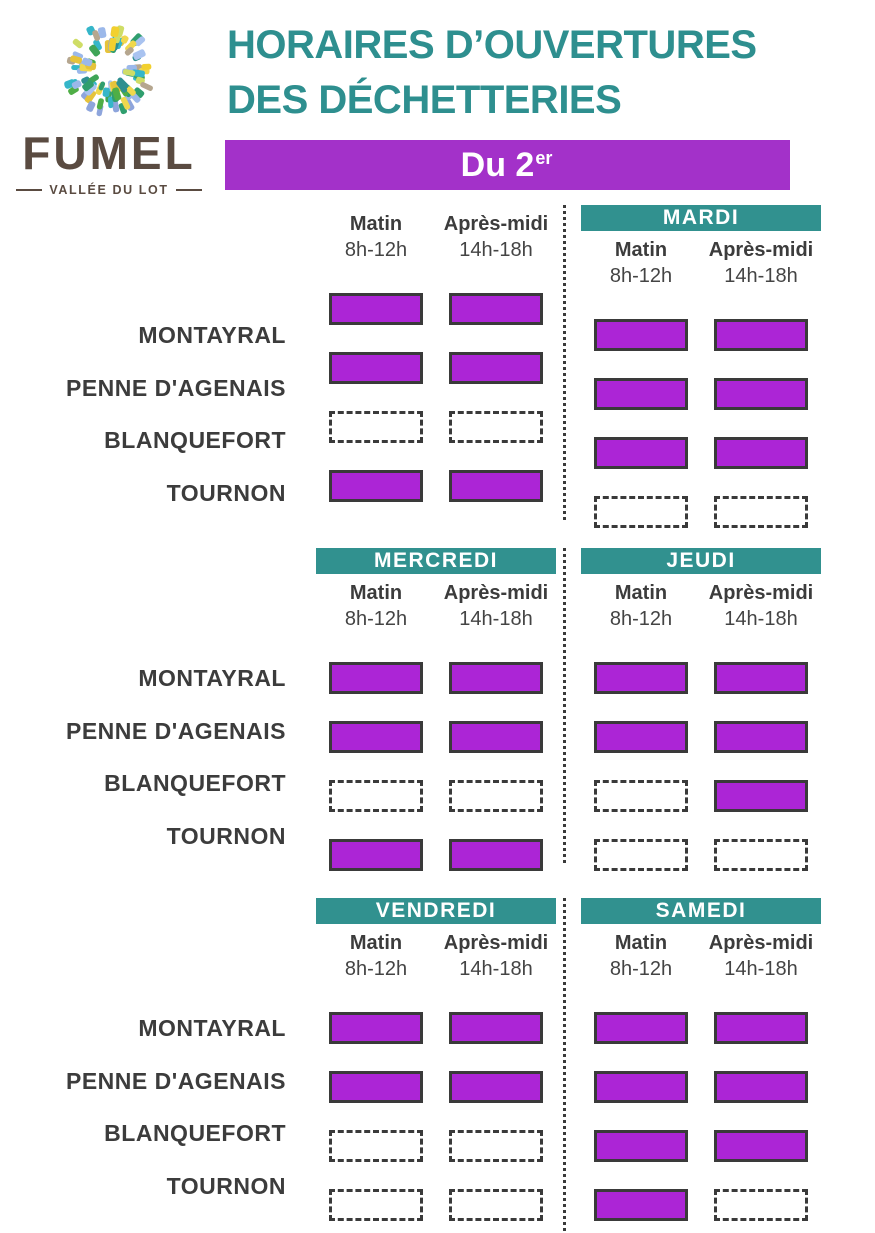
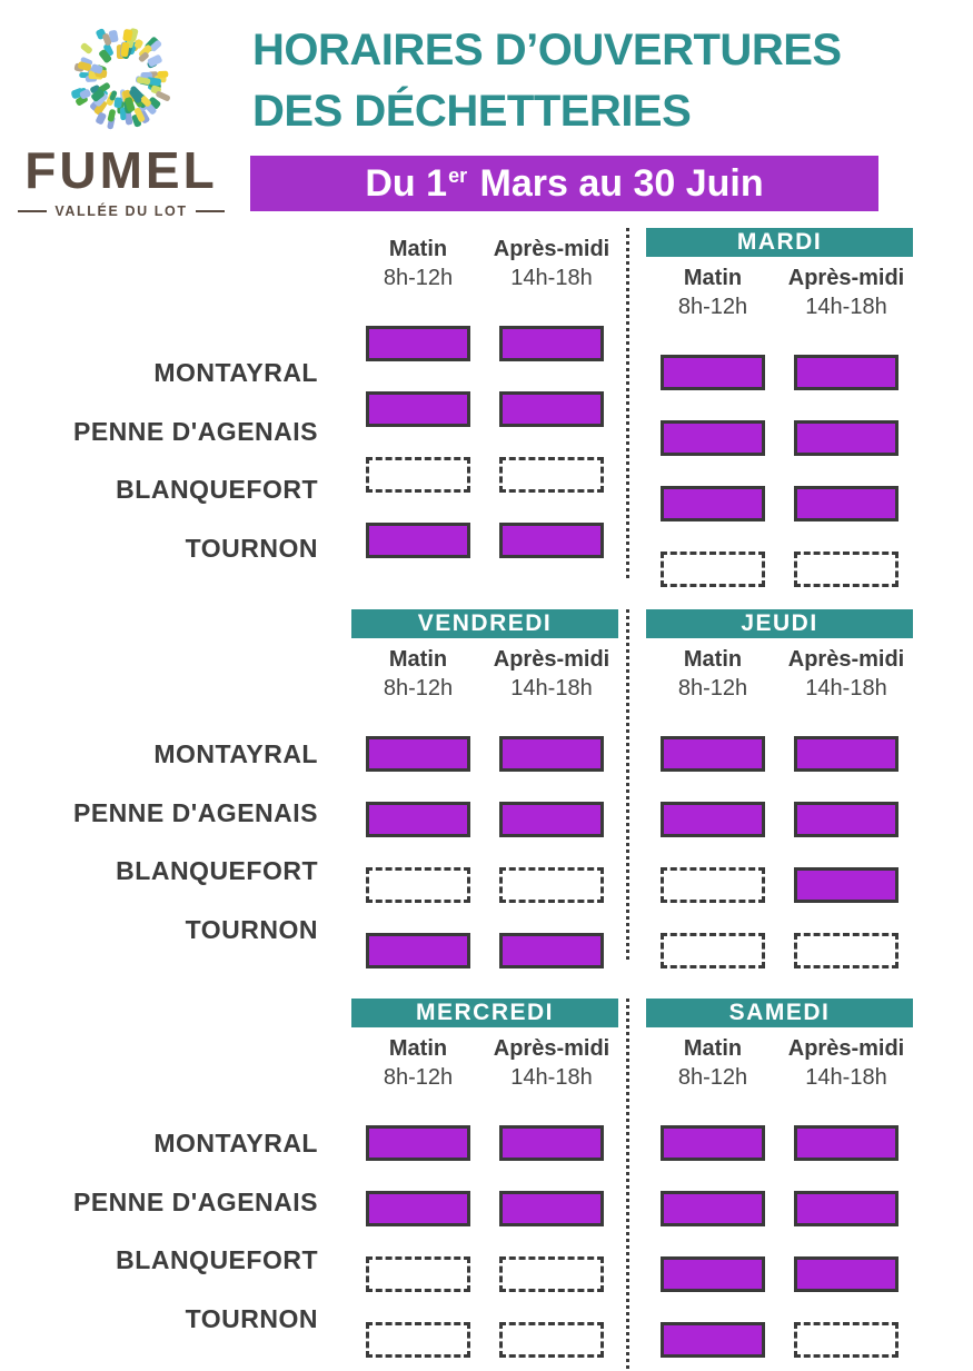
  FUMEL
  VALLÉE DU LOT
  HORAIRES D’OUVERTURES
  DES DÉCHETTERIES
- Du 2
+ Du 1
  er
+ Mars au 30 Juin
  MONTAYRAL
  PENNE D'AGENAIS
  BLANQUEFORT
  TOURNON
  Matin
  Après-midi
  8h-12h
  14h-18h
  MARDI
  Matin
  Après-midi
  8h-12h
  14h-18h
  MONTAYRAL
  PENNE D'AGENAIS
  BLANQUEFORT
  TOURNON
- MERCREDI
+ VENDREDI
  Matin
  Après-midi
  8h-12h
  14h-18h
  JEUDI
  Matin
  Après-midi
  8h-12h
  14h-18h
  MONTAYRAL
  PENNE D'AGENAIS
  BLANQUEFORT
  TOURNON
- VENDREDI
+ MERCREDI
  Matin
  Après-midi
  8h-12h
  14h-18h
  SAMEDI
  Matin
  Après-midi
  8h-12h
  14h-18h
